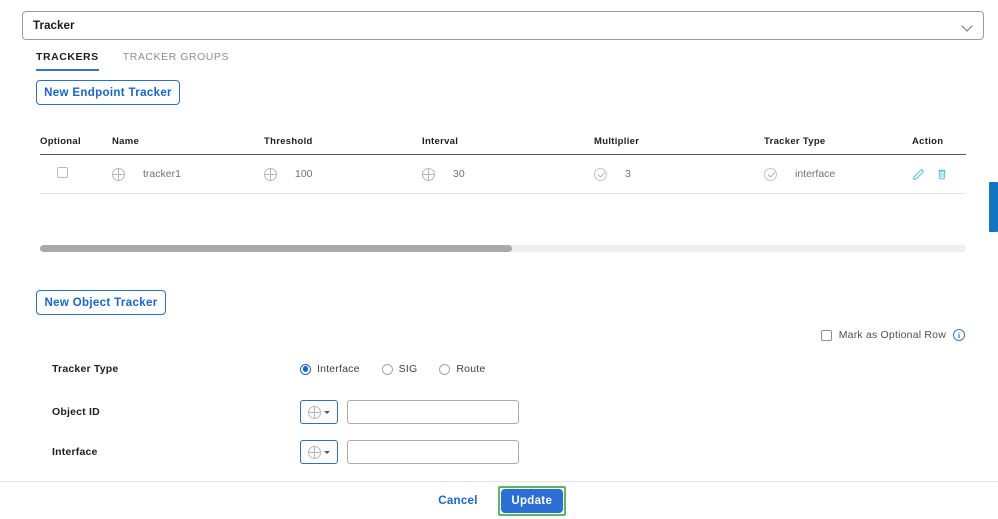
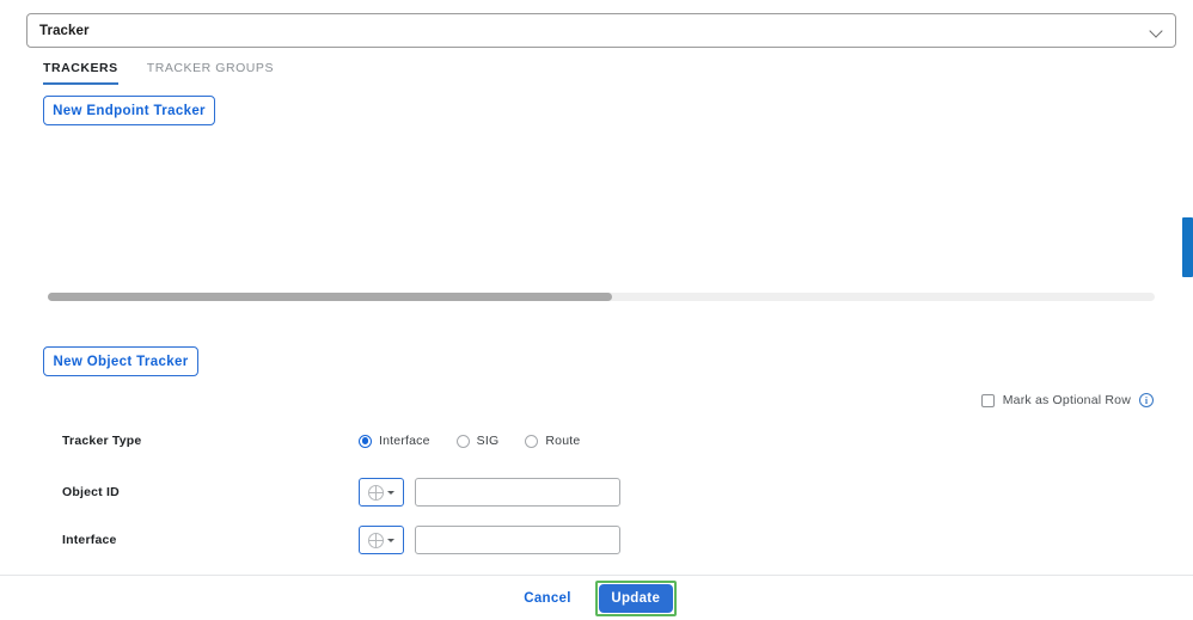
  Tracker
  TRACKERS
  TRACKER GROUPS
  New Endpoint Tracker
- Optional	Name	Threshold	Interval	Multiplier	Tracker Type	Action
- 	tracker1	100	30	3	interface
  New Object Tracker
  Mark as Optional Row
  i
  Tracker Type
  Interface
  SIG
  Route
  Object ID
  Interface
  Cancel
  Update
